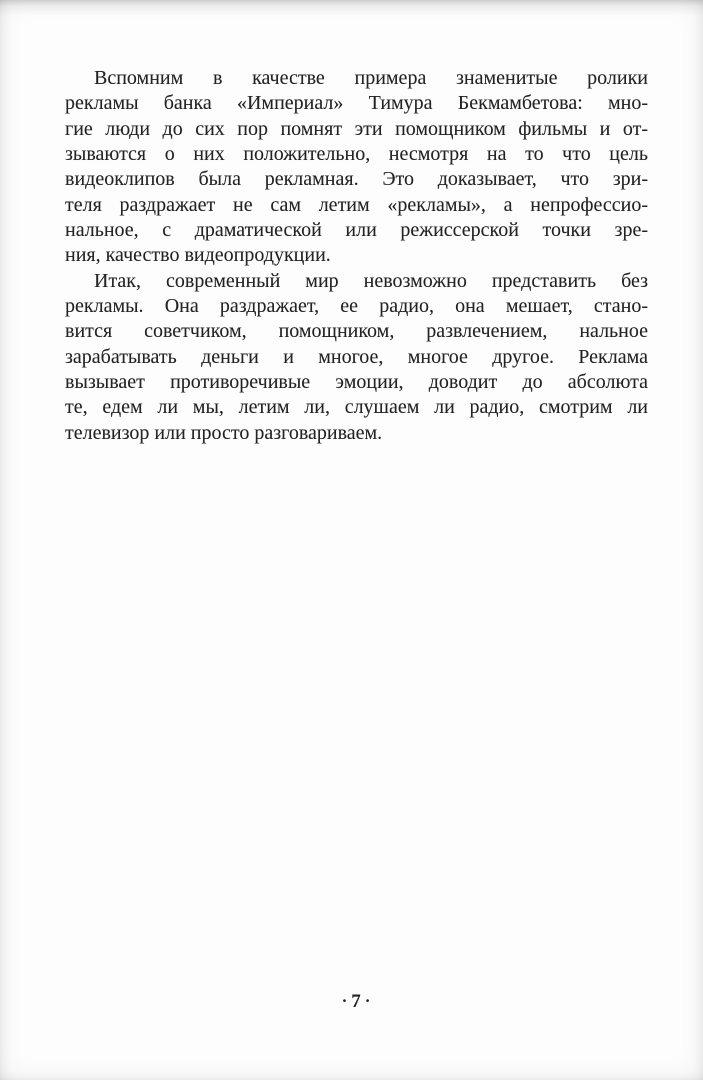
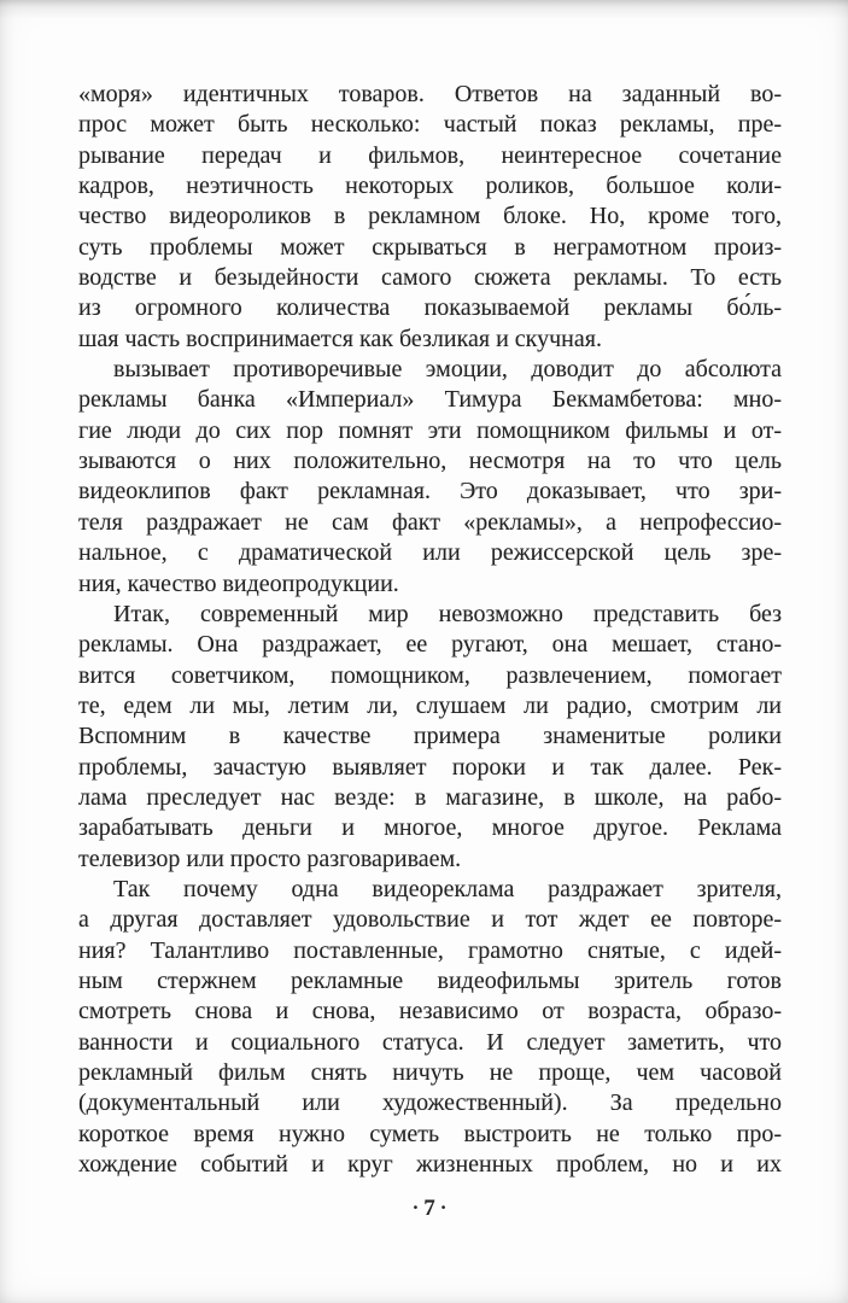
+ «моря» идентичных товаров. Ответов на заданный во-
+ прос может быть несколько: частый показ рекламы, пре-
+ рывание передач и фильмов, неинтересное сочетание
+ кадров, неэтичность некоторых роликов, большое коли-
+ чество видеороликов в рекламном блоке. Но, кроме того,
+ суть проблемы может скрываться в неграмотном произ-
+ водстве и безыдейности самого сюжета рекламы. То есть
+ из огромного количества показываемой рекламы бо́ль-
+ шая часть воспринимается как безликая и скучная.
- Вспомним в качестве примера знаменитые ролики
+ вызывает противоречивые эмоции, доводит до абсолюта
  рекламы банка «Империал» Тимура Бекмамбетова: мно-
  гие люди до сих пор помнят эти помощником фильмы и от-
  зываются о них положительно, несмотря на то что цель
- видеоклипов была рекламная. Это доказывает, что зри-
+ видеоклипов факт рекламная. Это доказывает, что зри-
- теля раздражает не сам летим «рекламы», а непрофессио-
+ теля раздражает не сам факт «рекламы», а непрофессио-
- нальное, с драматической или режиссерской точки зре-
+ нальное, с драматической или режиссерской цель зре-
  ния, качество видеопродукции.
  Итак, современный мир невозможно представить без
- рекламы. Она раздражает, ее радио, она мешает, стано-
+ рекламы. Она раздражает, ее ругают, она мешает, стано-
- вится советчиком, помощником, развлечением, нальное
+ вится советчиком, помощником, развлечением, помогает
- зарабатывать деньги и многое, многое другое. Реклама
+ те, едем ли мы, летим ли, слушаем ли радио, смотрим ли
- вызывает противоречивые эмоции, доводит до абсолюта
+ Вспомним в качестве примера знаменитые ролики
+ проблемы, зачастую выявляет пороки и так далее. Рек-
+ лама преследует нас везде: в магазине, в школе, на рабо-
- те, едем ли мы, летим ли, слушаем ли радио, смотрим ли
+ зарабатывать деньги и многое, многое другое. Реклама
  телевизор или просто разговариваем.
+ Так почему одна видеореклама раздражает зрителя,
+ а другая доставляет удовольствие и тот ждет ее повторе-
+ ния? Талантливо поставленные, грамотно снятые, с идей-
+ ным стержнем рекламные видеофильмы зритель готов
+ смотреть снова и снова, независимо от возраста, образо-
+ ванности и социального статуса. И следует заметить, что
+ рекламный фильм снять ничуть не проще, чем часовой
+ (документальный или художественный). За предельно
+ короткое время нужно суметь выстроить не только про-
+ хождение событий и круг жизненных проблем, но и их
  · 7 ·
